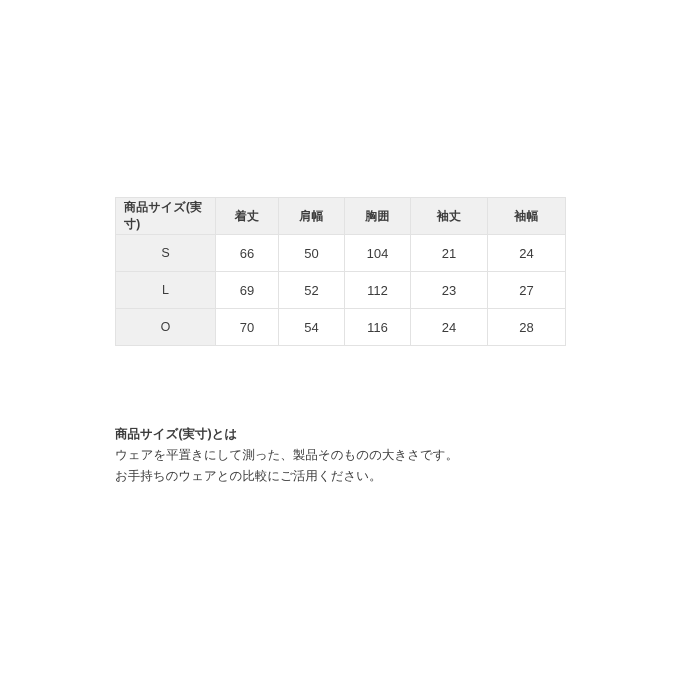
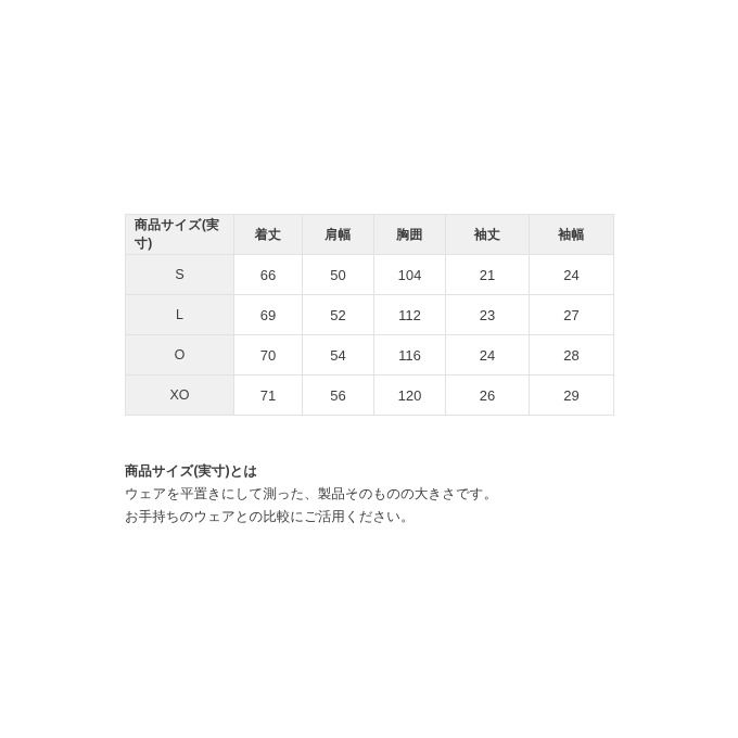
  商品サイズ(実寸)	着丈	肩幅	胸囲	袖丈	袖幅
  S	66	50	104	21	24
  L	69	52	112	23	27
  O	70	54	116	24	28
+ XO	71	56	120	26	29
  商品サイズ(実寸)とは
  ウェアを平置きにして測った、製品そのものの大きさです。
  お手持ちのウェアとの比較にご活用ください。
